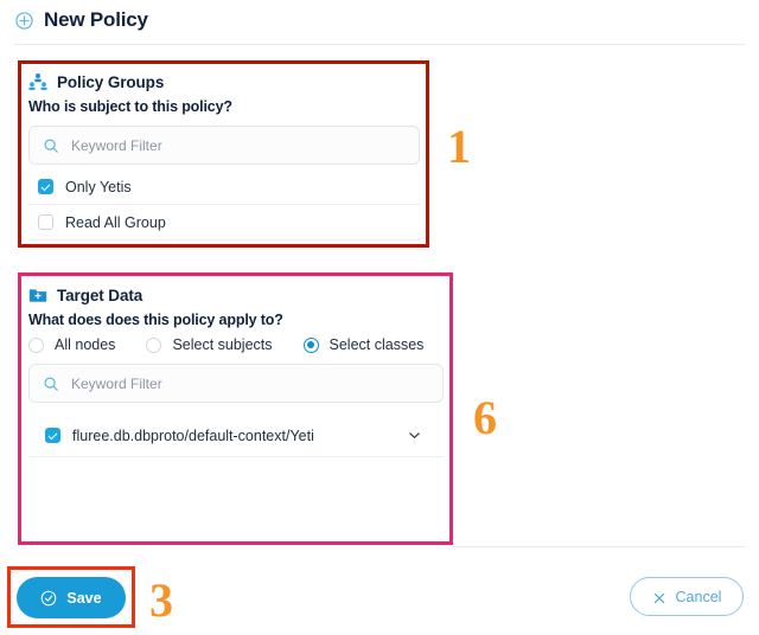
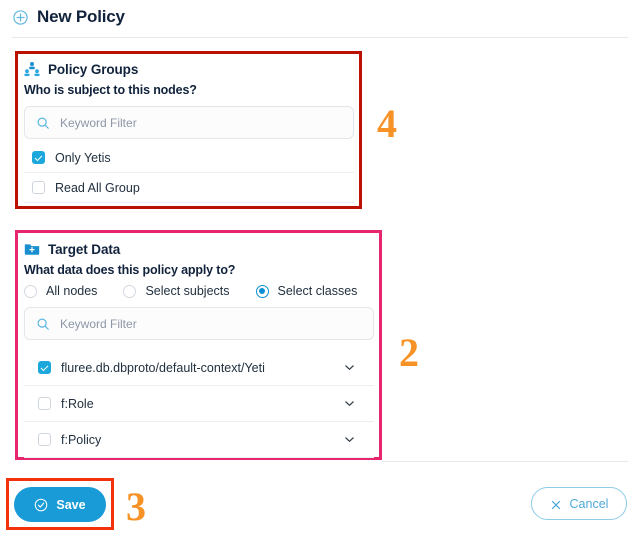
  New Policy
- 1
+ 4
- 6
+ 2
  3
  Policy Groups
- Who is subject to this policy?
+ Who is subject to this nodes?
  Keyword Filter
  Only Yetis
  Read All Group
  Target Data
- What does does this policy apply to?
+ What data does this policy apply to?
  All nodes
  Select subjects
  Select classes
  Keyword Filter
  fluree.db.dbproto/default-context/Yeti
+ f:Role
+ f:Policy
  Save
  Cancel
